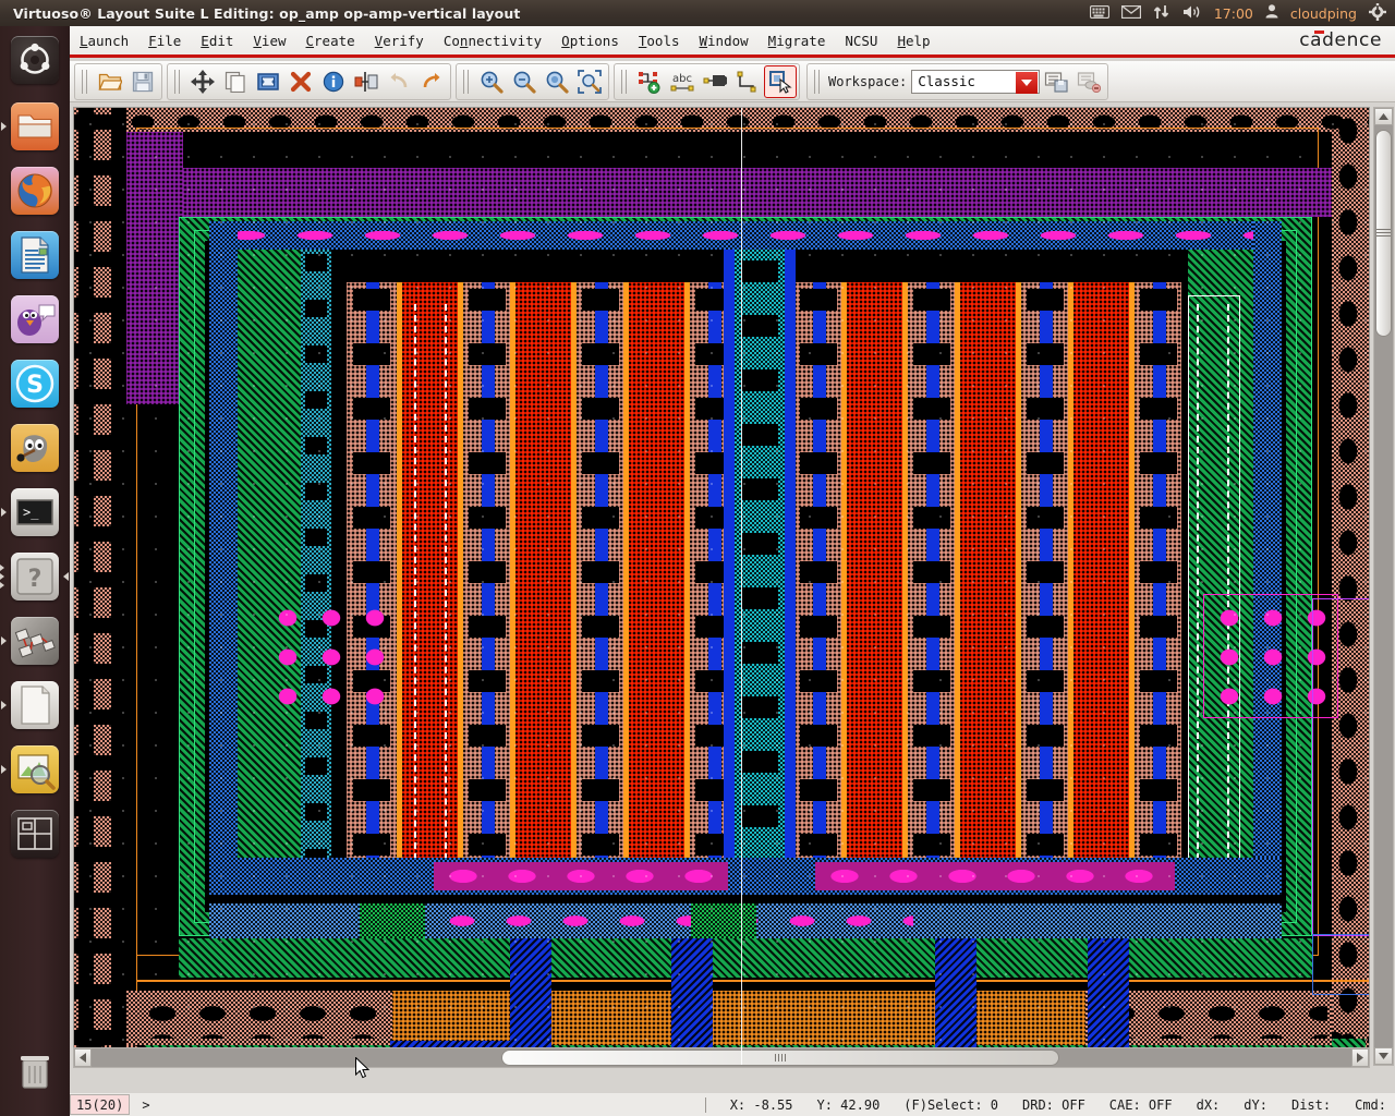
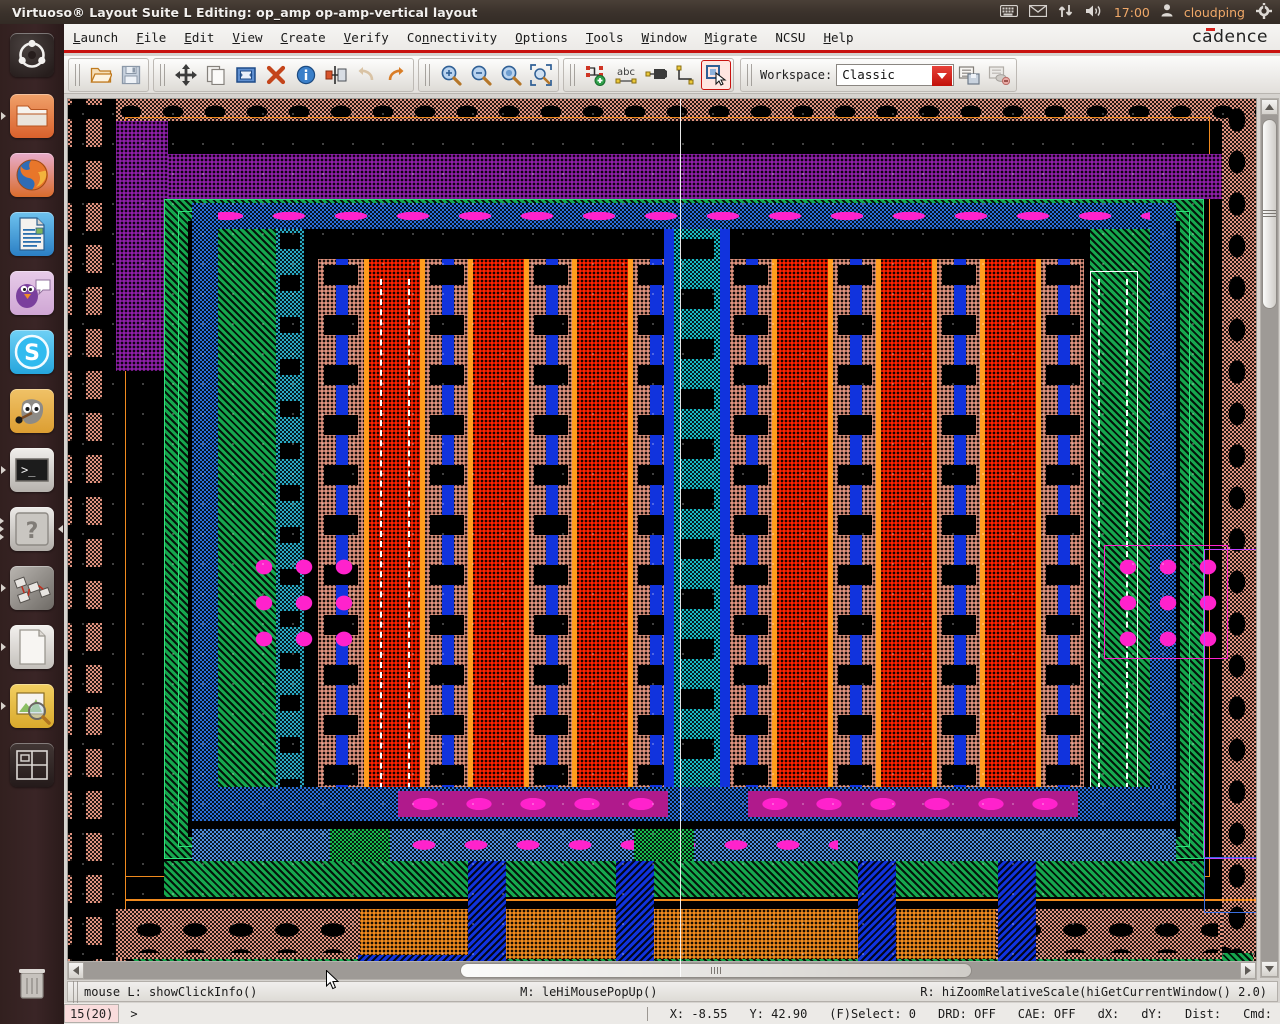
  Virtuoso® Layout Suite L Editing: op_amp op-amp-vertical layout
  17:00
  cloudping
  S
  >_
  ?
  Launch
  File
  Edit
  View
  Create
  Verify
  Connectivity
  Options
  Tools
  Window
  Migrate
  NCSU
  Help
  cadence
  abc
  Workspace:
  Classic
+ mouse L: showClickInfo()
+ M: leHiMousePopUp()
+ R: hiZoomRelativeScale(hiGetCurrentWindow() 2.0)
  15(20)
  >
  X: -8.55
  Y: 42.90
  (F)Select: 0
  DRD: OFF
  CAE: OFF
  dX:
  dY:
  Dist:
  Cmd:
